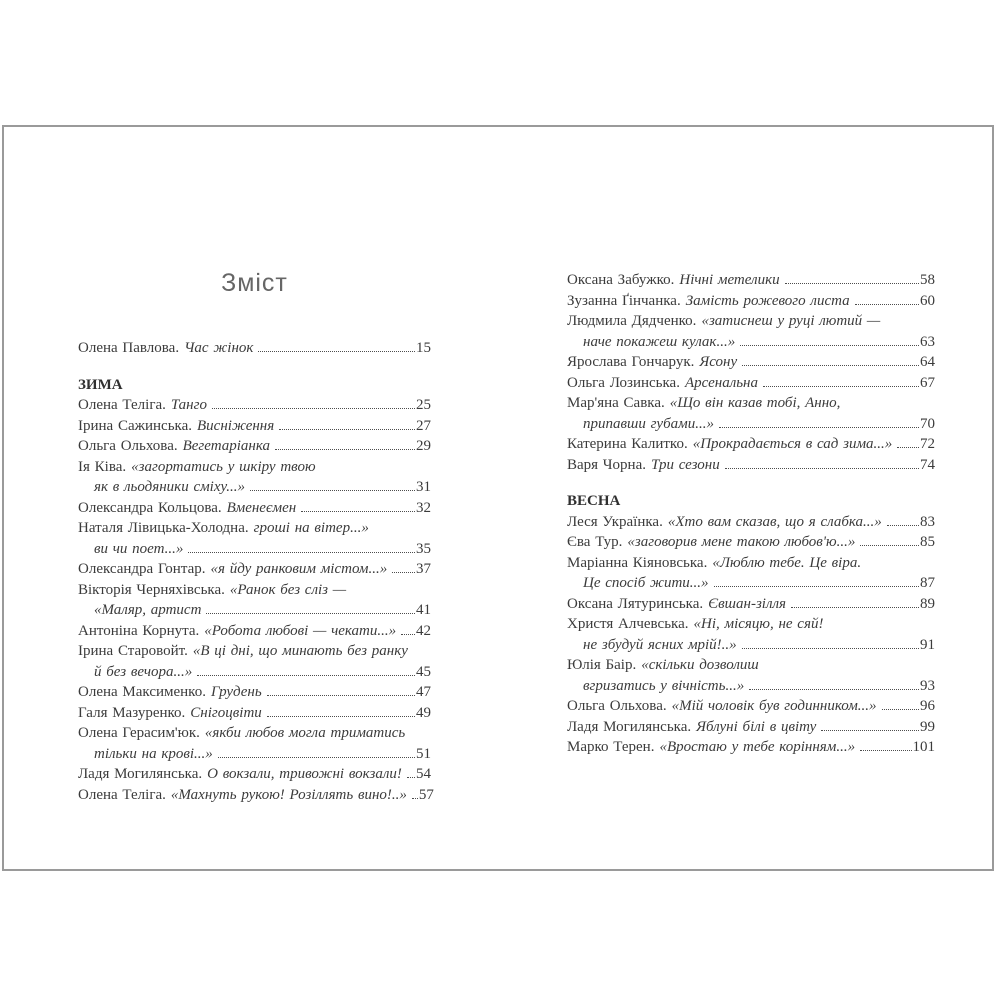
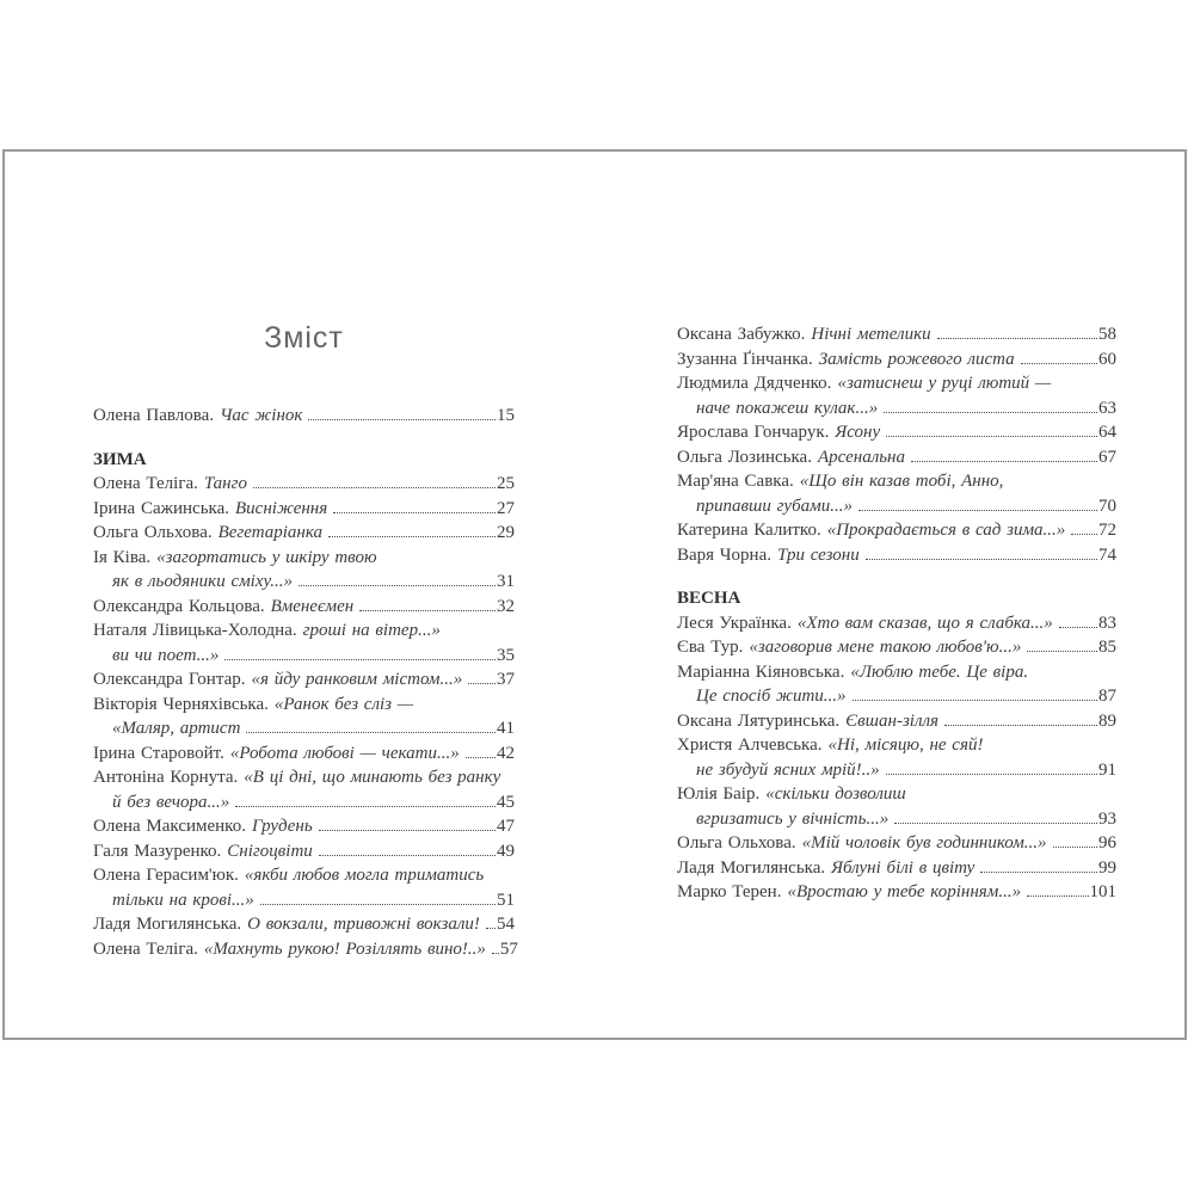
  Зміст
  Олена Павлова.
  Час жінок
  15
  ЗИМА
  Олена Теліга.
  Танго
  25
  Ірина Сажинська.
  Висніження
  27
  Ольга Ольхова.
  Вегетаріанка
  29
  Ія Ківа.
  «загортатись у шкіру твою
  як в льодяники сміху...»
  31
  Олександра Кольцова.
  Вменеємен
  32
  Наталя Лівицька-Холодна.
  гроші на вітер...»
  ви чи поет...»
  35
  Олександра Гонтар.
  «я йду ранковим містом...»
  37
  Вікторія Черняхівська.
  «Ранок без сліз —
  «Маляр, артист
  41
- Антоніна Корнута.
+ Ірина Старовойт.
  «Робота любові — чекати...»
  42
- Ірина Старовойт.
+ Антоніна Корнута.
  «В ці дні, що минають без ранку
  й без вечора...»
  45
  Олена Максименко.
  Грудень
  47
  Галя Мазуренко.
  Снігоцвіти
  49
  Олена Герасим'юк.
  «якби любов могла триматись
  тільки на крові...»
  51
  Ладя Могилянська.
  О вокзали, тривожні вокзали!
  54
  Олена Теліга.
  «Махнуть рукою! Розіллять вино!..»
  57
  Оксана Забужко.
  Нічні метелики
  58
  Зузанна Ґінчанка.
  Замість рожевого листа
  60
  Людмила Дядченко.
  «затиснеш у руці лютий —
  наче покажеш кулак...»
  63
  Ярослава Гончарук.
  Ясону
  64
  Ольга Лозинська.
  Арсенальна
  67
  Мар'яна Савка.
  «Що він казав тобі, Анно,
  припавши губами...»
  70
  Катерина Калитко.
  «Прокрадається в сад зима...»
  72
  Варя Чорна.
  Три сезони
  74
  ВЕСНА
  Леся Українка.
  «Хто вам сказав, що я слабка...»
  83
  Єва Тур.
  «заговорив мене такою любов'ю...»
  85
  Маріанна Кіяновська.
  «Люблю тебе. Це віра.
  Це спосіб жити...»
  87
  Оксана Лятуринська.
  Євшан-зілля
  89
  Христя Алчевська.
  «Ні, місяцю, не сяй!
  не збудуй ясних мрій!..»
  91
  Юлія Баір.
  «скільки дозволиш
  вгризатись у вічність...»
  93
  Ольга Ольхова.
  «Мій чоловік був годинником...»
  96
  Ладя Могилянська.
  Яблуні білі в цвіту
  99
  Марко Терен.
  «Вростаю у тебе корінням...»
  101
